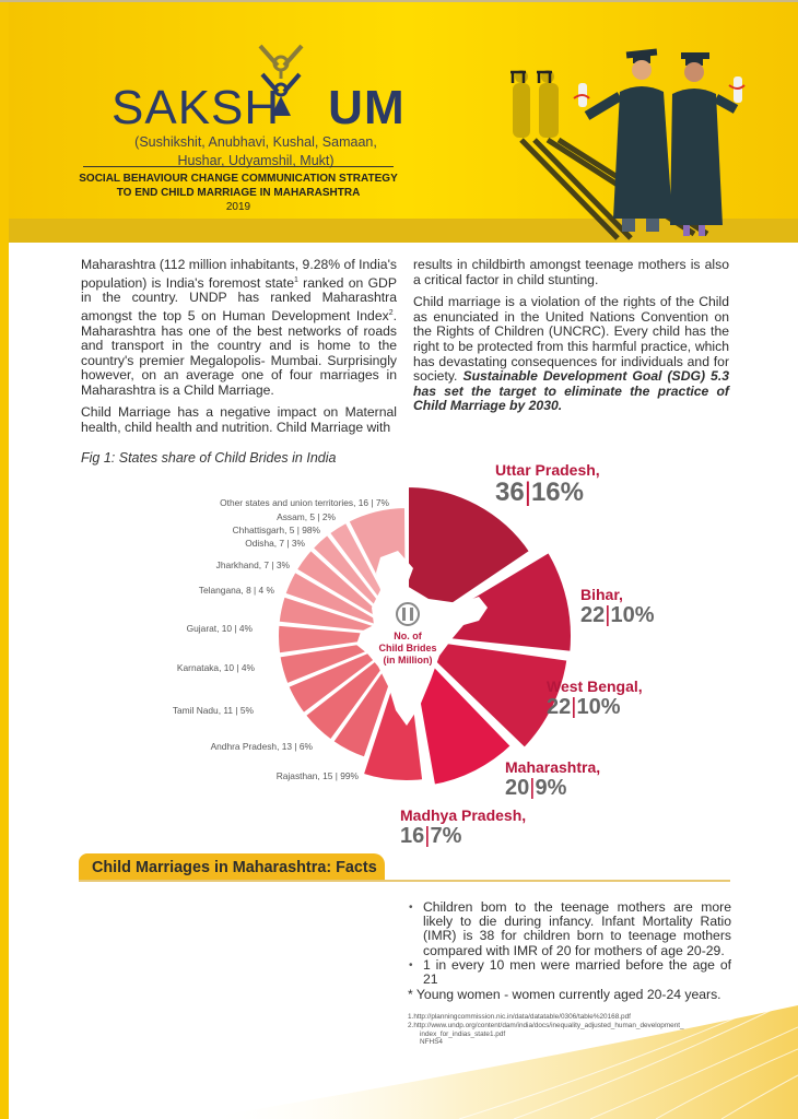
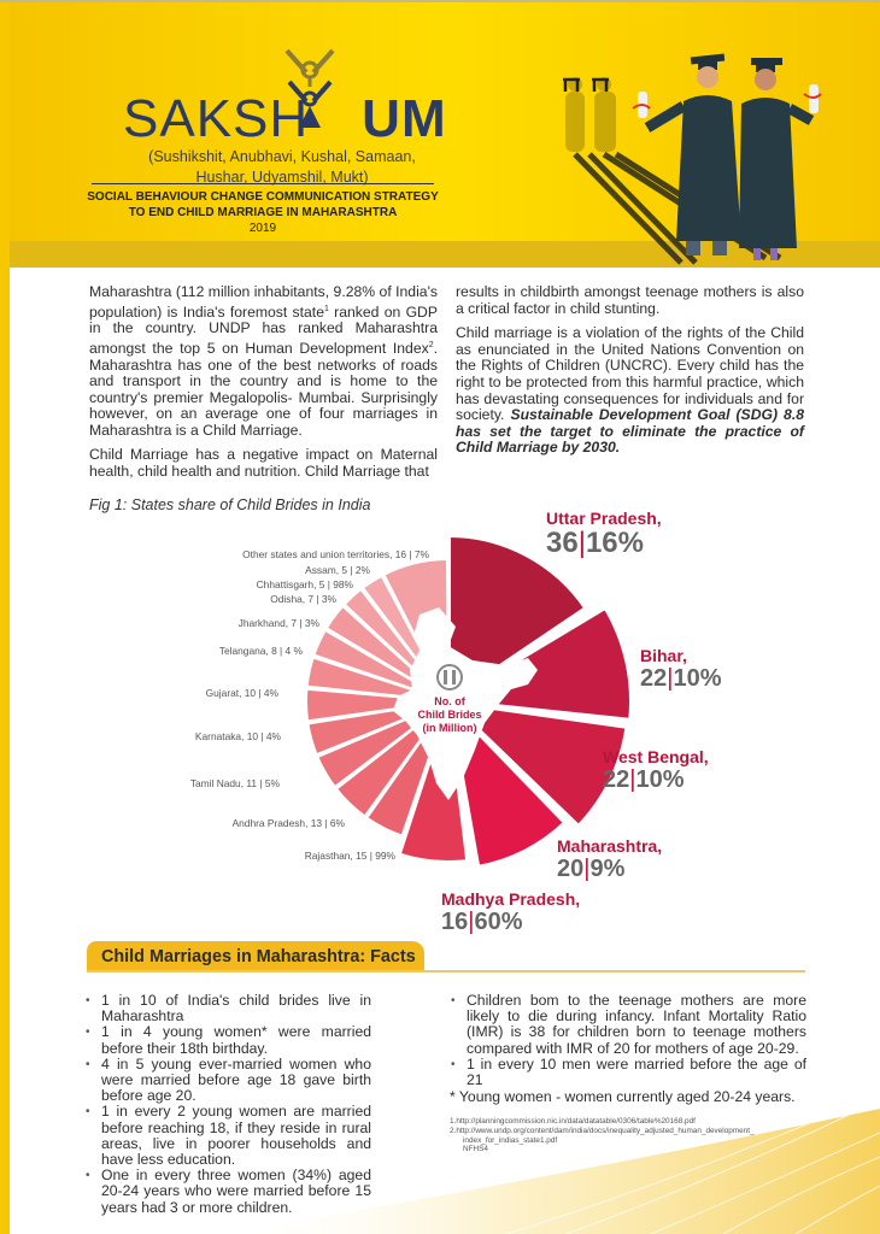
  SAKSH UM
  (Sushikshit, Anubhavi, Kushal, Samaan,
  Hushar, Udyamshil, Mukt)
  SOCIAL BEHAVIOUR CHANGE COMMUNICATION STRATEGY
  TO END CHILD MARRIAGE IN MAHARASHTRA
  2019
  Maharashtra (112 million inhabitants, 9.28% of India's population) is India's foremost state ranked on GDP in the country. UNDP has ranked Maharashtra amongst the top 5 on Human Development Index . Maharashtra has one of the best networks of roads and transport in the country and is home to the country's premier Megalopolis- Mumbai. Surprisingly however, on an average one of four marriages in Maharashtra is a Child Marriage.
- Child Marriage has a negative impact on Maternal health, child health and nutrition. Child Marriage with
+ Child Marriage has a negative impact on Maternal health, child health and nutrition. Child Marriage that
  results in childbirth amongst teenage mothers is also a critical factor in child stunting.
- Child marriage is a violation of the rights of the Child as enunciated in the United Nations Convention on the Rights of Children (UNCRC). Every child has the right to be protected from this harmful practice, which has devastating consequences for individuals and for society. Sustainable Development Goal (SDG) 5.3 has set the target to eliminate the practice of Child Marriage by 2030.
+ Child marriage is a violation of the rights of the Child as enunciated in the United Nations Convention on the Rights of Children (UNCRC). Every child has the right to be protected from this harmful practice, which has devastating consequences for individuals and for society. Sustainable Development Goal (SDG) 8.8 has set the target to eliminate the practice of Child Marriage by 2030.
  Fig 1: States share of Child Brides in India
  Uttar Pradesh,
  36|16%
  Bihar,
  22|10%
  West Bengal,
  22|10%
  Maharashtra,
  20|9%
  Madhya Pradesh,
- 16|7%
+ 16|60%
  Rajasthan, 15 | 99%
  Andhra Pradesh, 13 | 6%
  Tamil Nadu, 11 | 5%
  Karnataka, 10 | 4%
  Gujarat, 10 | 4%
  Telangana, 8 | 4 %
  Jharkhand, 7 | 3%
  Odisha, 7 | 3%
  Chhattisgarh, 5 | 98%
  Assam, 5 | 2%
  Other states and union territories, 16 | 7%
  No. of
  Child Brides
  (in Million)
  Child Marriages in Maharashtra: Facts
+ 1 in 10 of India's child brides live in Maharashtra
+ 1 in 4 young women* were married before their 18th birthday.
+ 4 in 5 young ever-married women who were married before age 18 gave birth before age 20.
+ 1 in every 2 young women are married before reaching 18, if they reside in rural areas, live in poorer households and have less education.
+ One in every three women (34%) aged 20-24 years who were married before 15 years had 3 or more children.
  Children bom to the teenage mothers are more likely to die during infancy. Infant Mortality Ratio (IMR) is 38 for children born to teenage mothers compared with IMR of 20 for mothers of age 20-29.
  1 in every 10 men were married before the age of 21
  * Young women - women currently aged 20-24 years.
